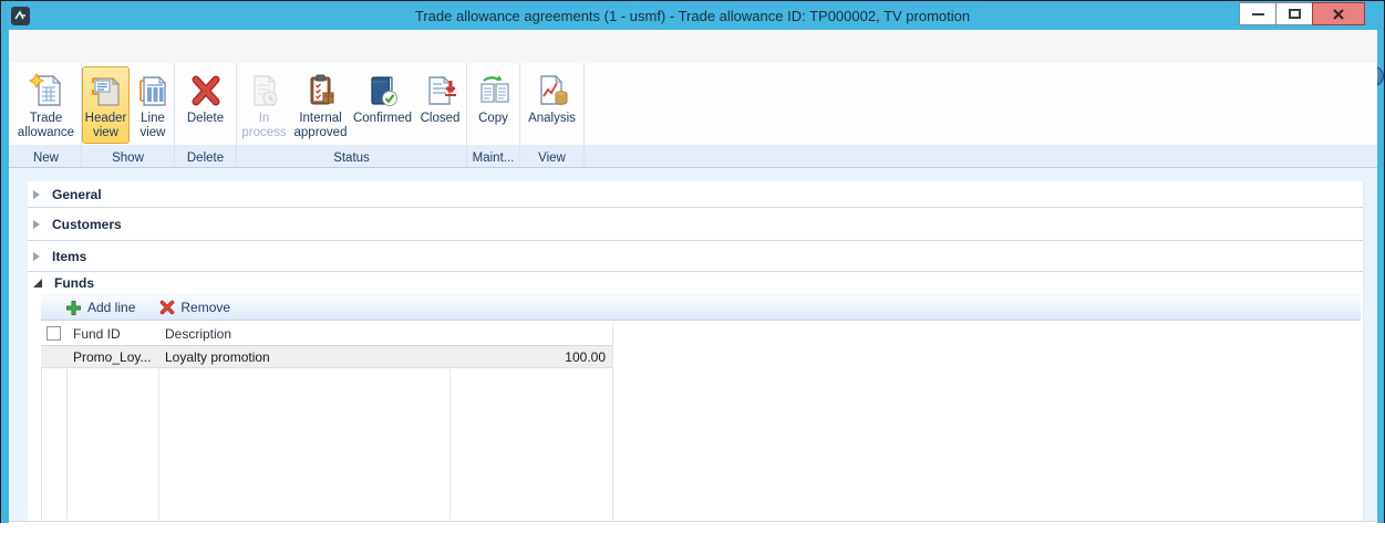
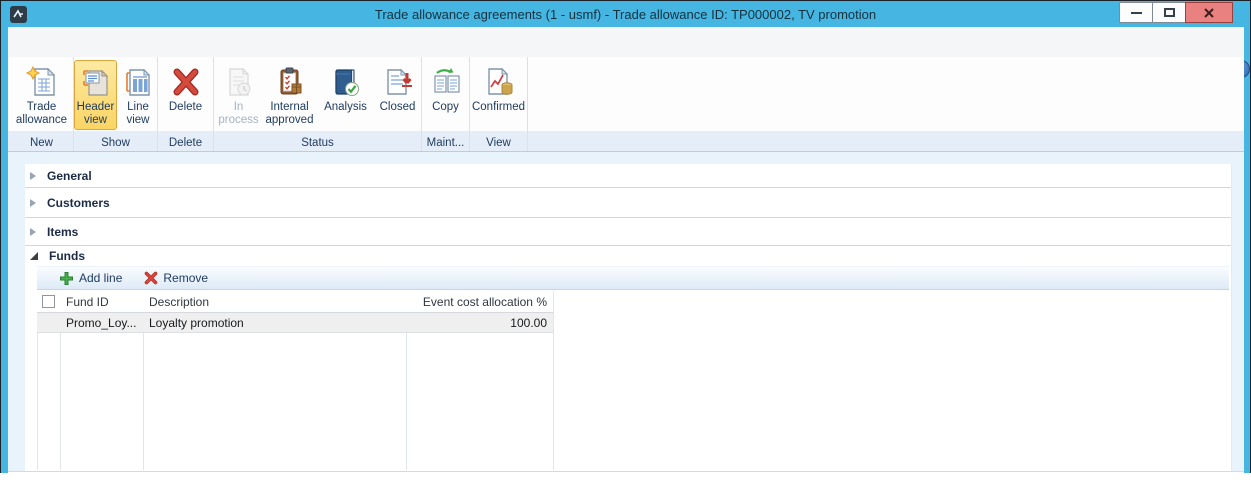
  Trade allowance agreements (1 - usmf) - Trade allowance ID: TP000002, TV promotion
  Trade allowance
  New
  Header view
  Line view
  Show
  Delete
  Delete
  In process
  Internal approved
- Confirmed
+ Analysis
  Closed
  Status
  Copy
  Maint...
- Analysis
+ Confirmed
  View
  General
  Customers
  Items
  Funds
  Add line
  Remove
  Fund ID
  Description
+ Event cost allocation %
  Promo_Loy...
  Loyalty promotion
  100.00
